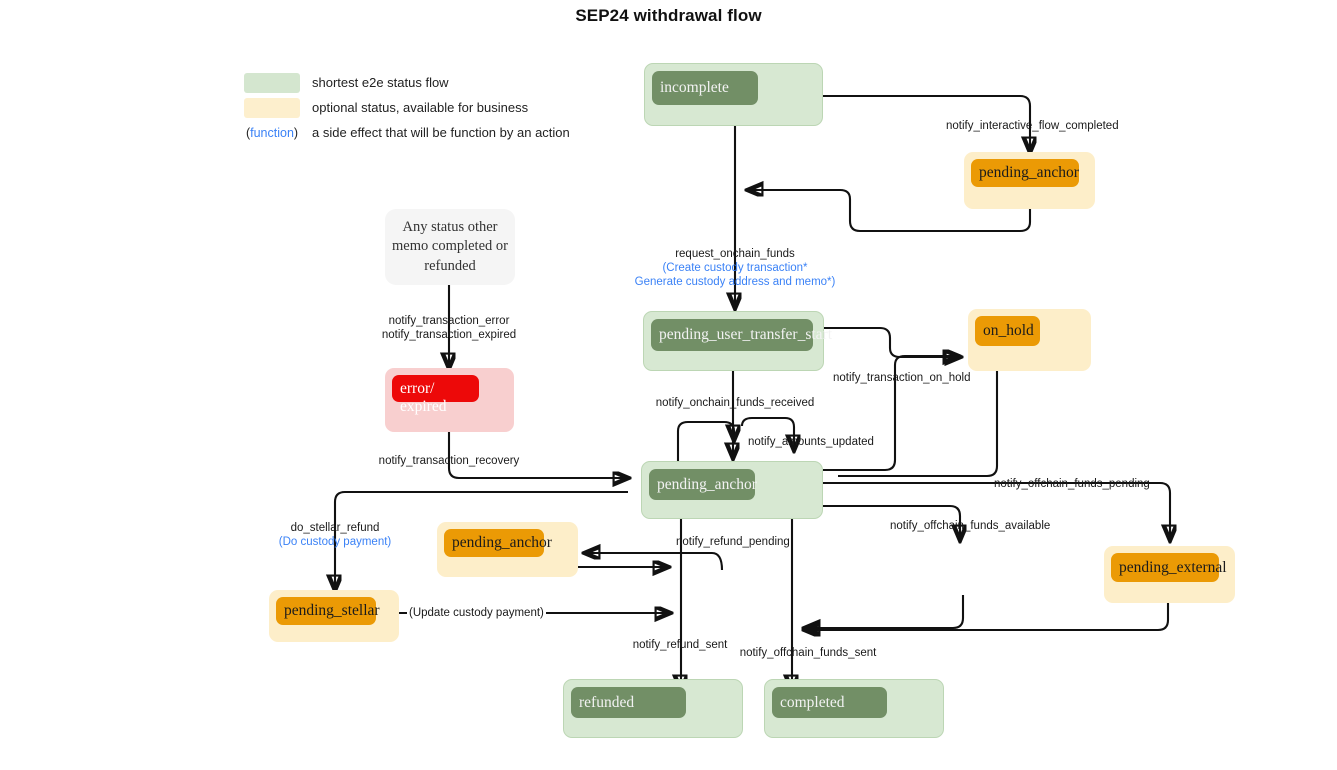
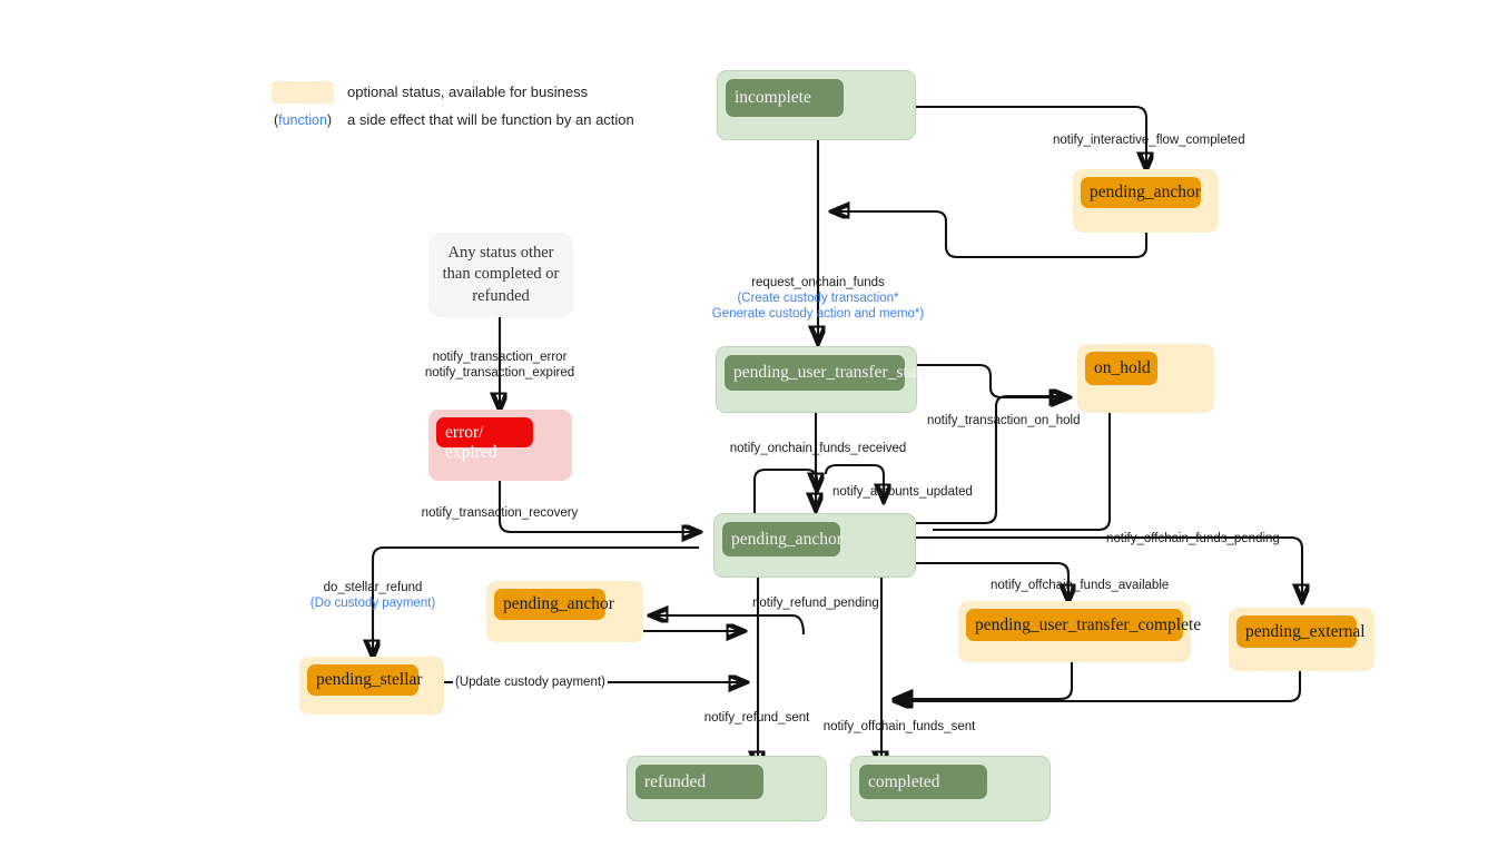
- SEP24 withdrawal flow
- shortest e2e status flow
  optional status, available for business
  (function)
  a side effect that will be function by an action
  incomplete
  pending_anchor
- Any status other memo completed or refunded
+ Any status other than completed or refunded
  error/
  expired
  pending_user_transfer_start
  on_hold
  pending_anchor
  pending_anchor
  pending_stellar
+ pending_user_transfer_complete
  pending_external
  refunded
  completed
  notify_interactive_flow_completed
  request_onchain_funds
  (Create custody transaction*
- Generate custody address and memo*)
+ Generate custody action and memo*)
  notify_transaction_error
  notify_transaction_expired
  notify_transaction_recovery
  notify_onchain_funds_received
  notify_amounts_updated
  notify_transaction_on_hold
  notify_offchain_funds_pending
  notify_offchain_funds_available
  notify_refund_pending
  notify_refund_sent
  notify_offchain_funds_sent
  do_stellar_refund
  (Do custody payment)
  (Update custody payment)
